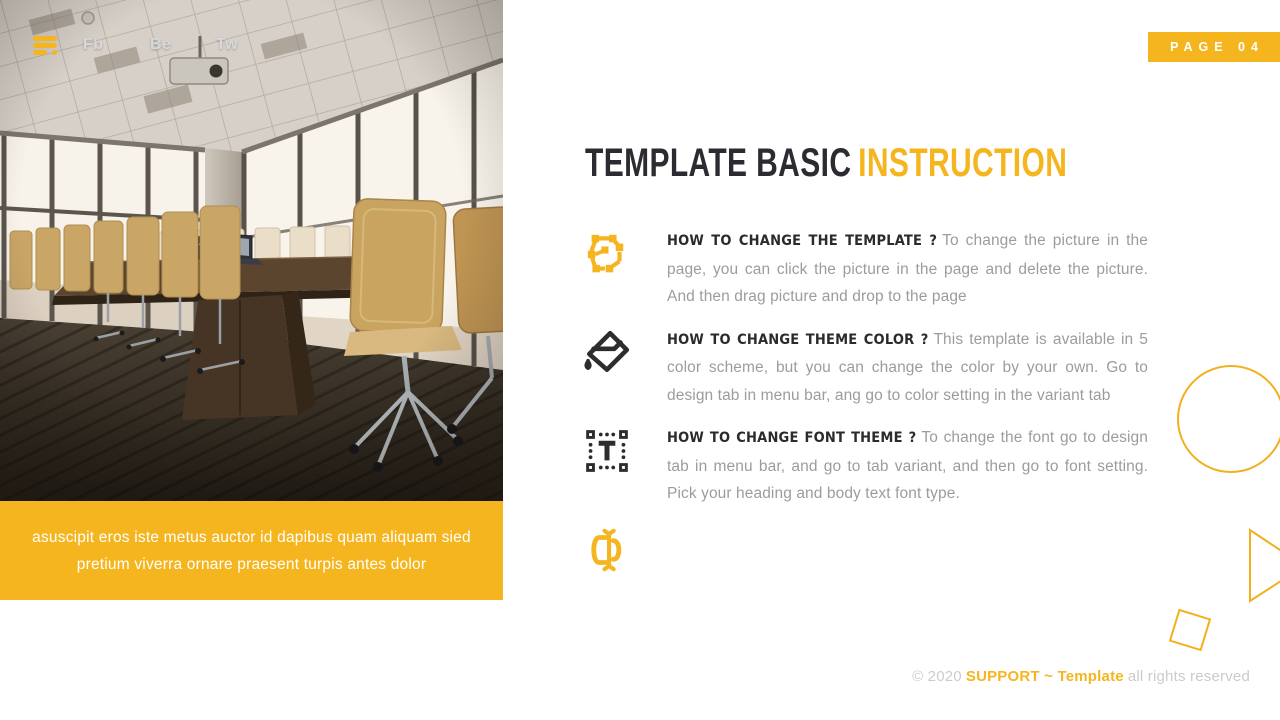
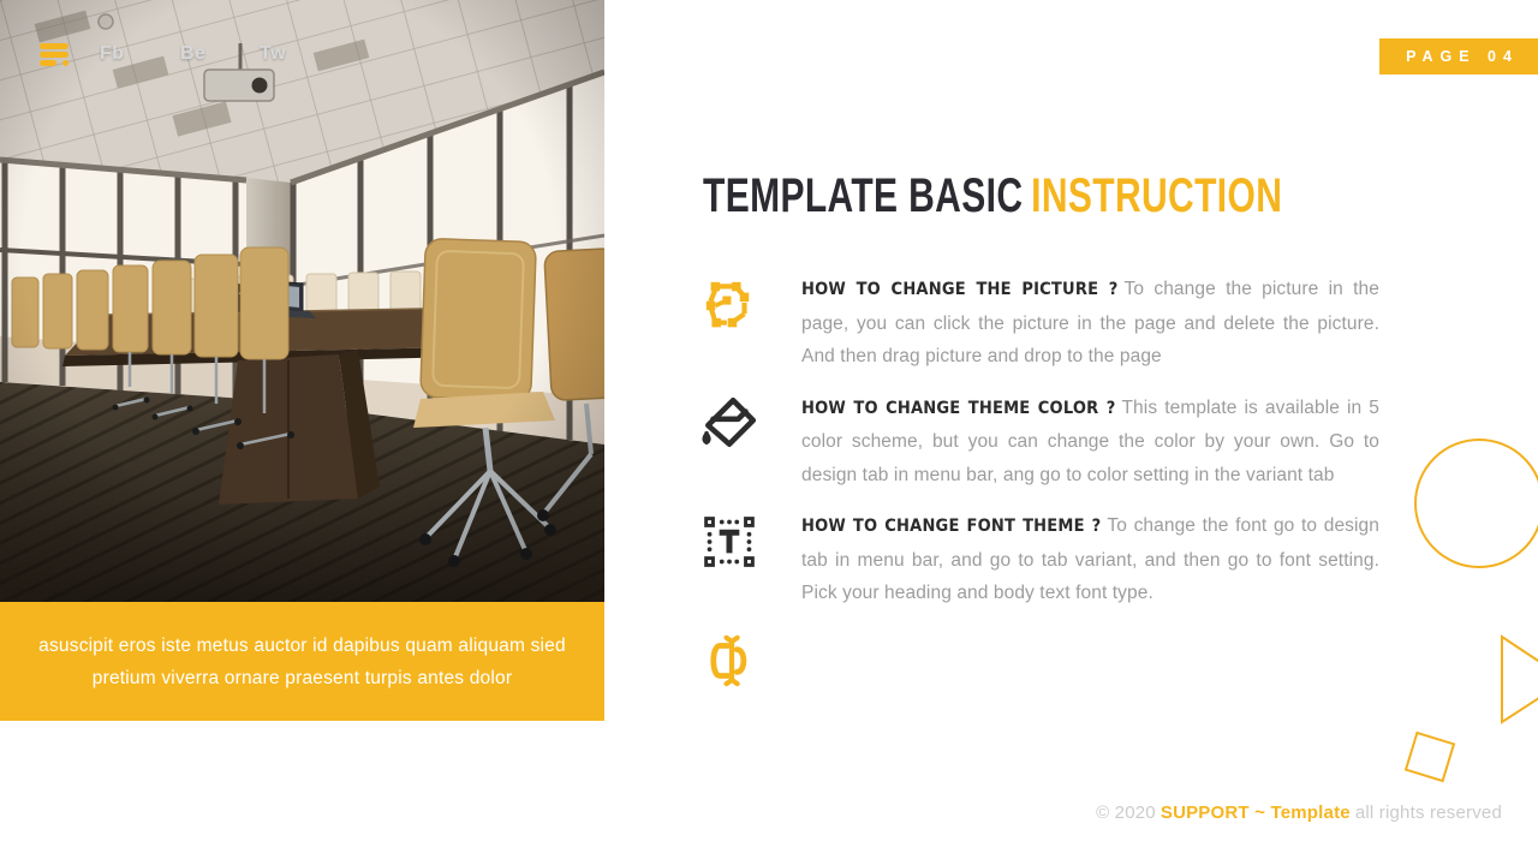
  Fb
  Be
  Tw
  asuscipit eros iste metus auctor id dapibus quam aliquam sied pretium viverra ornare praesent turpis antes dolor
  PAGE 04
  TEMPLATE BASIC INSTRUCTION
- HOW TO CHANGE THE TEMPLATE ? To change the picture in the page, you can click the picture in the page and delete the picture. And then drag picture and drop to the page
+ HOW TO CHANGE THE PICTURE ? To change the picture in the page, you can click the picture in the page and delete the picture. And then drag picture and drop to the page
  HOW TO CHANGE THEME COLOR ? This template is available in 5 color scheme, but you can change the color by your own. Go to design tab in menu bar, ang go to color setting in the variant tab
  HOW TO CHANGE FONT THEME ? To change the font go to design tab in menu bar, and go to tab variant, and then go to font setting. Pick your heading and body text font type.
  © 2020 SUPPORT ~ Template all rights reserved
